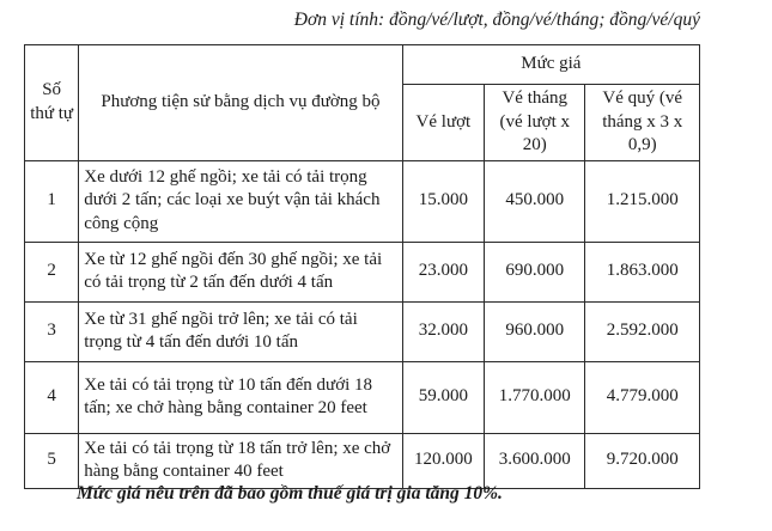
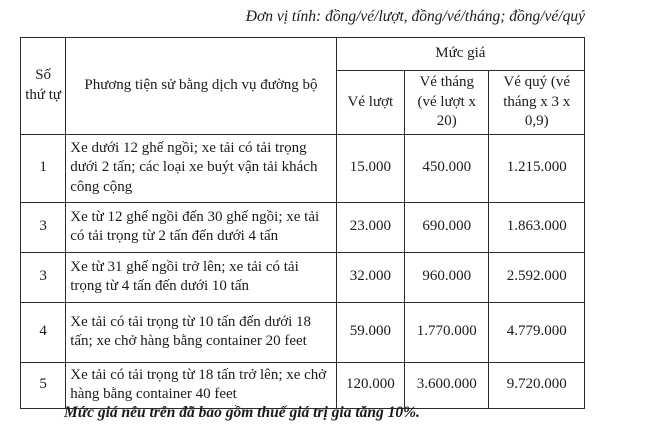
  Đơn vị tính: đồng/vé/lượt, đồng/vé/tháng; đồng/vé/quý
  Số thứ tự	Phương tiện sử bằng dịch vụ đường bộ	Mức giá
  Vé lượt	Vé tháng (vé lượt x 20)	Vé quý (vé tháng x 3 x 0,9)
  1	Xe dưới 12 ghế ngồi; xe tải có tải trọng dưới 2 tấn; các loại xe buýt vận tải khách công cộng	15.000	450.000	1.215.000
- 2	Xe từ 12 ghế ngồi đến 30 ghế ngồi; xe tải có tải trọng từ 2 tấn đến dưới 4 tấn	23.000	690.000	1.863.000
+ 3	Xe từ 12 ghế ngồi đến 30 ghế ngồi; xe tải có tải trọng từ 2 tấn đến dưới 4 tấn	23.000	690.000	1.863.000
  3	Xe từ 31 ghế ngồi trở lên; xe tải có tải trọng từ 4 tấn đến dưới 10 tấn	32.000	960.000	2.592.000
  4	Xe tải có tải trọng từ 10 tấn đến dưới 18 tấn; xe chở hàng bằng container 20 feet	59.000	1.770.000	4.779.000
  5	Xe tải có tải trọng từ 18 tấn trở lên; xe chở hàng bằng container 40 feet	120.000	3.600.000	9.720.000
  Mức giá nêu trên đã bao gồm thuế giá trị gia tăng 10%.
